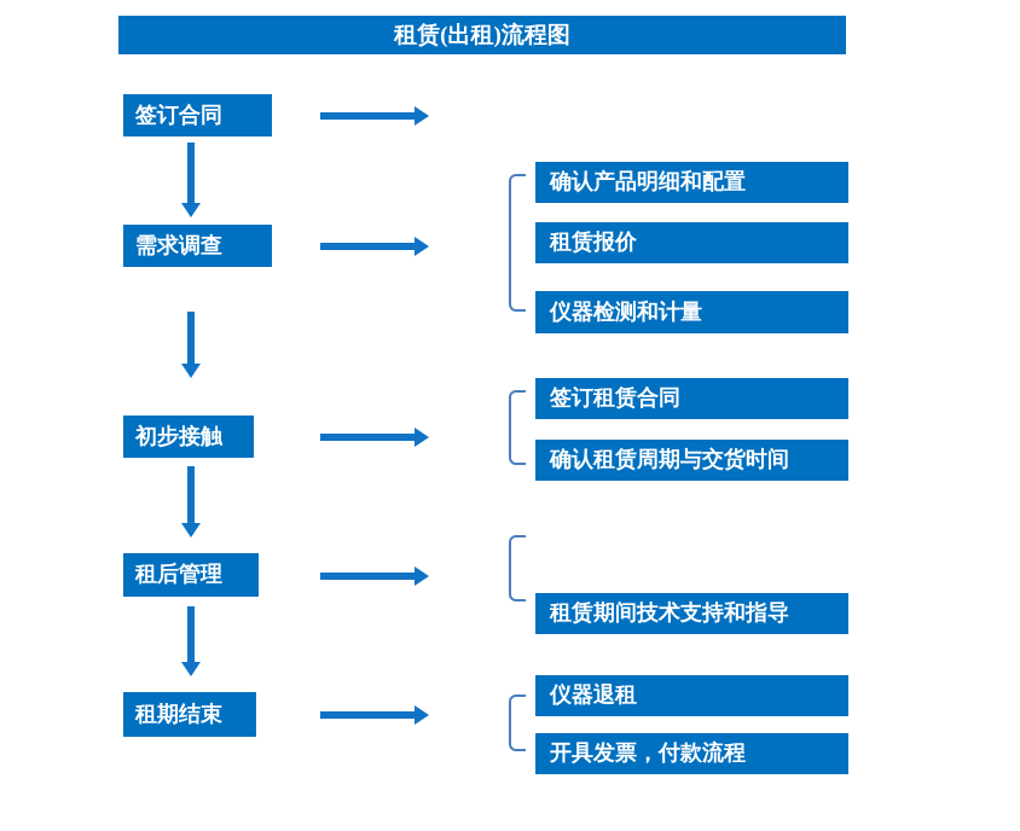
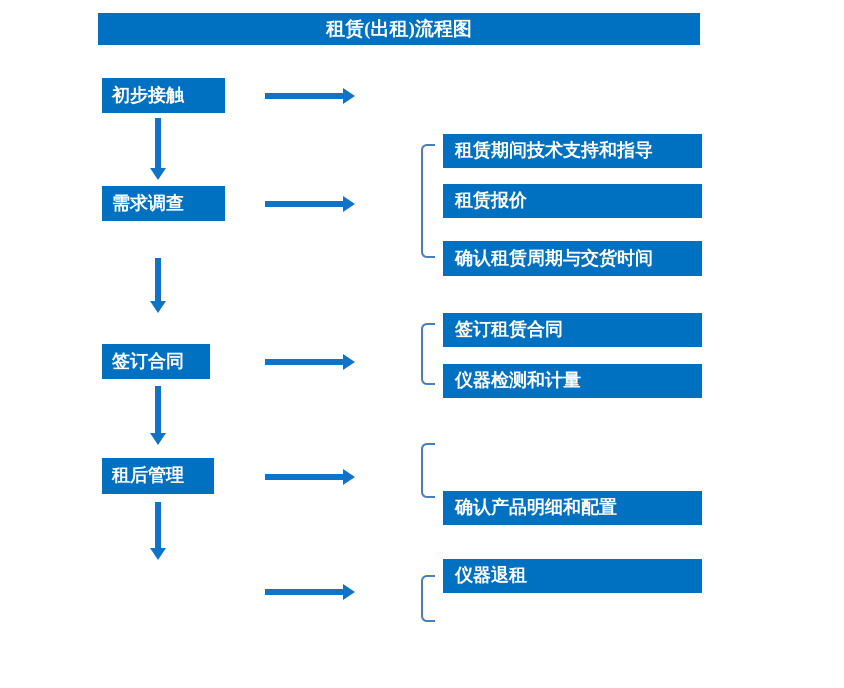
  租赁(出租)流程图
- 签订合同
+ 初步接触
  需求调查
- 初步接触
+ 签订合同
  租后管理
- 租期结束
- 确认产品明细和配置
+ 租赁期间技术支持和指导
  租赁报价
- 仪器检测和计量
+ 确认租赁周期与交货时间
  签订租赁合同
- 确认租赁周期与交货时间
+ 仪器检测和计量
- 租赁期间技术支持和指导
+ 确认产品明细和配置
  仪器退租
- 开具发票，付款流程
